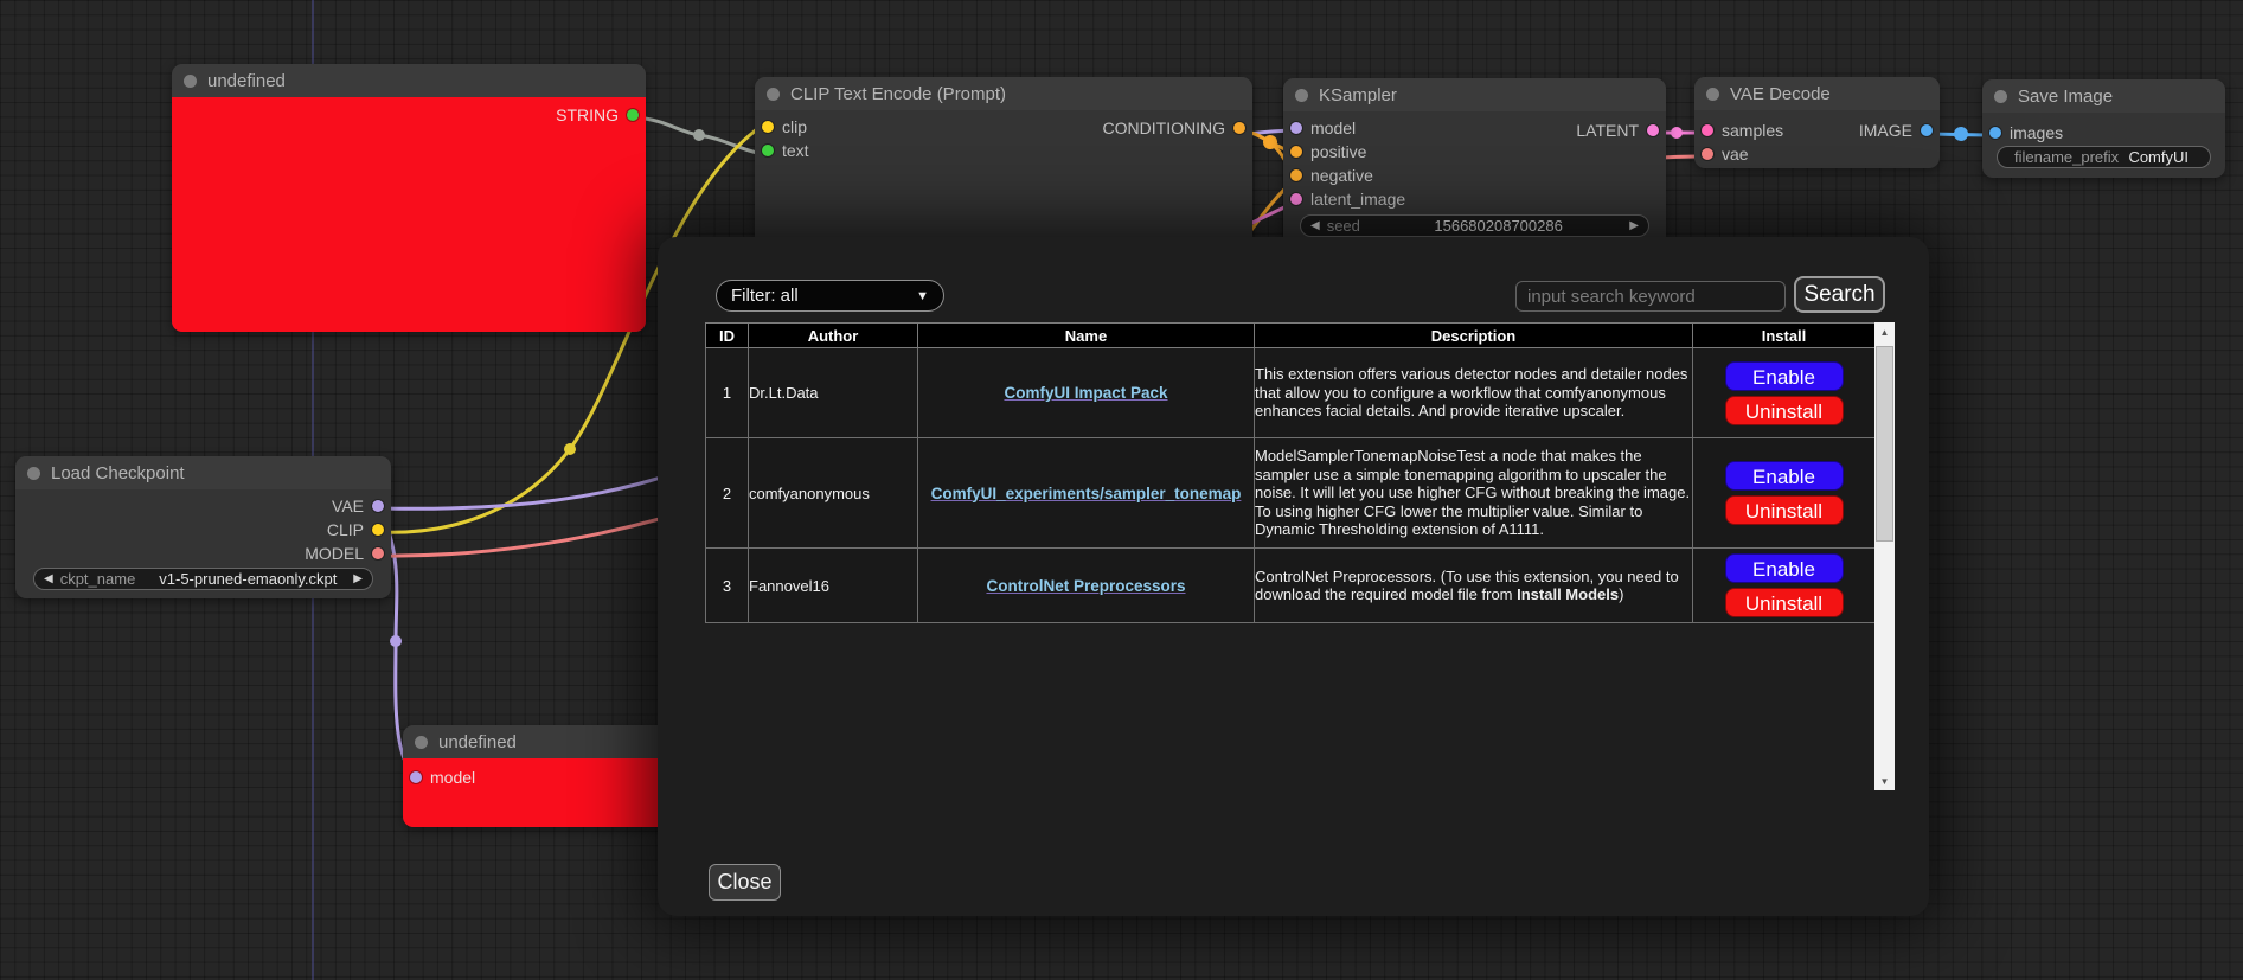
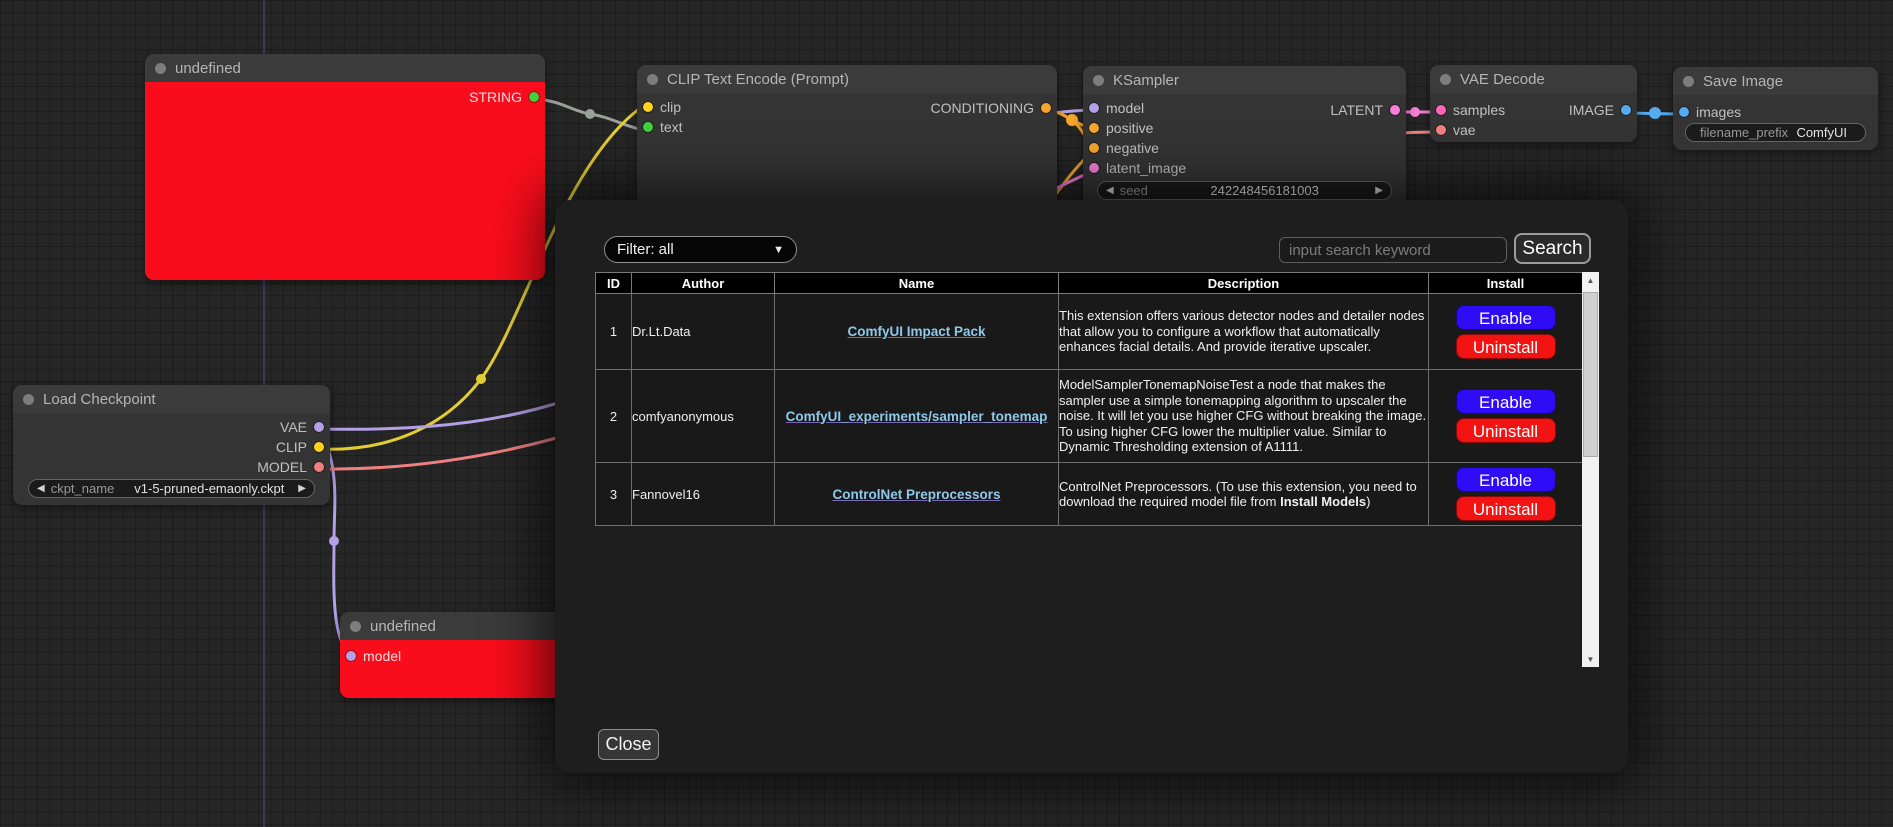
  undefined
  STRING
  CLIP Text Encode (Prompt)
  clip
  text
  CONDITIONING
  KSampler
  model
  positive
  negative
  latent_image
  LATENT
  ◀
  seed
- 156680208700286
+ 242248456181003
  ▶
  VAE Decode
  samples
  vae
  IMAGE
  Save Image
  images
  filename_prefix
  ComfyUI
  Load Checkpoint
  VAE
  CLIP
  MODEL
  ◀
  ckpt_name
  v1-5-pruned-emaonly.ckpt
  ▶
  undefined
  model
  Filter: all
  ▼
  input search keyword
  Search
  ID	Author	Name	Description	Install
- 1	Dr.Lt.Data	ComfyUI Impact Pack	This extension offers various detector nodes and detailer nodes that allow you to configure a workflow that comfyanonymous enhances facial details. And provide iterative upscaler.	Enable Uninstall
+ 1	Dr.Lt.Data	ComfyUI Impact Pack	This extension offers various detector nodes and detailer nodes that allow you to configure a workflow that automatically enhances facial details. And provide iterative upscaler.	Enable Uninstall
  2	comfyanonymous	ComfyUI_experiments/sampler_tonemap	ModelSamplerTonemapNoiseTest a node that makes the sampler use a simple tonemapping algorithm to upscaler the noise. It will let you use higher CFG without breaking the image. To using higher CFG lower the multiplier value. Similar to Dynamic Thresholding extension of A1111.	Enable Uninstall
  3	Fannovel16	ControlNet Preprocessors	ControlNet Preprocessors. (To use this extension, you need to download the required model file from Install Models)	Enable Uninstall
  ▲
  ▼
  Close
